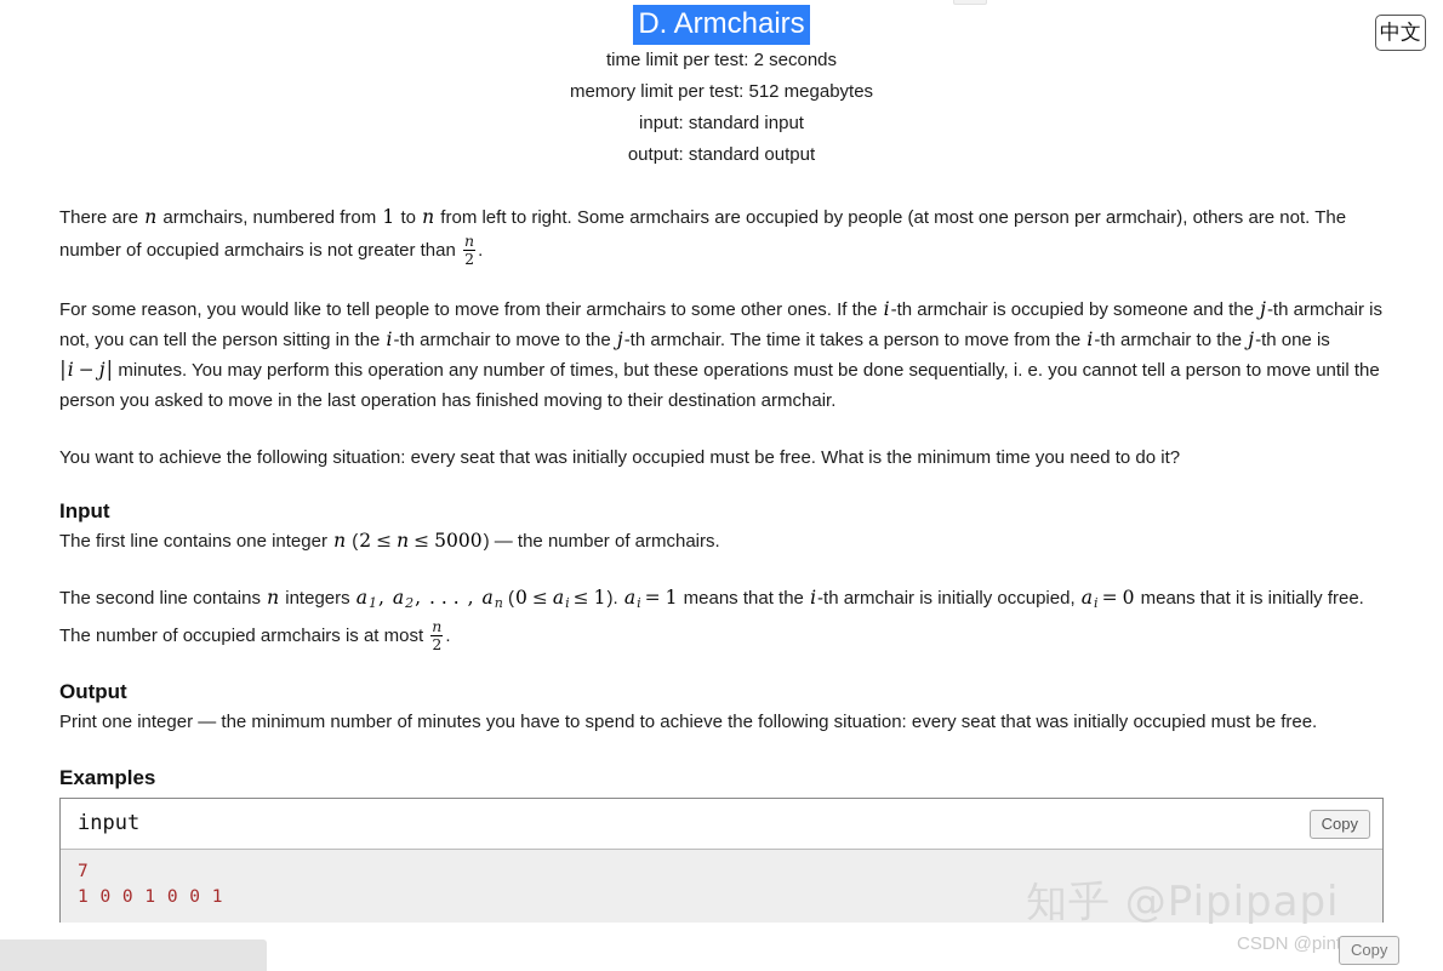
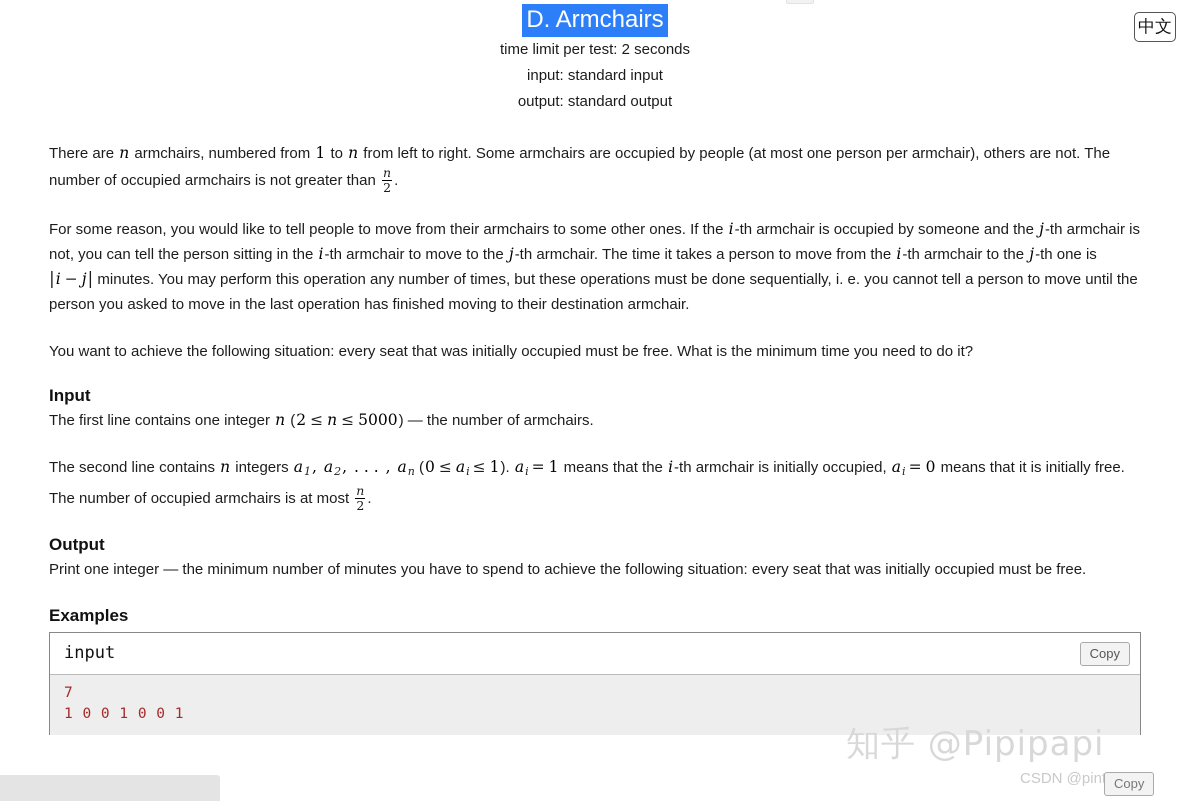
  中文
  D. Armchairs
  time limit per test: 2 seconds
- memory limit per test: 512 megabytes
  input: standard input
  output: standard output
  There are n armchairs, numbered from 1 to n from left to right. Some armchairs are occupied by people (at most one person per armchair), others are not. The number of occupied armchairs is not greater than
  n
  2
  .
  For some reason, you would like to tell people to move from their armchairs to some other ones. If the i-th armchair is occupied by someone and the j-th armchair is not, you can tell the person sitting in the i-th armchair to move to the j-th armchair. The time it takes a person to move from the i-th armchair to the j-th one is |i − j| minutes. You may perform this operation any number of times, but these operations must be done sequentially, i. e. you cannot tell a person to move until the person you asked to move in the last operation has finished moving to their destination armchair.
  You want to achieve the following situation: every seat that was initially occupied must be free. What is the minimum time you need to do it?
  Input
  The first line contains one integer n (2 ≤ n ≤ 5000) — the number of armchairs.
  The second line contains n integers a1, a2, . . . , an (0 ≤ ai ≤ 1). ai = 1 means that the i-th armchair is initially occupied, ai = 0 means that it is initially free. The number of occupied armchairs is at most
  n
  2
  .
  Output
  Print one integer — the minimum number of minutes you have to spend to achieve the following situation: every seat that was initially occupied must be free.
  Examples
  input
  Copy
  7
  1 0 0 1 0 0 1
  知乎 @Pipipapi
  Copy
